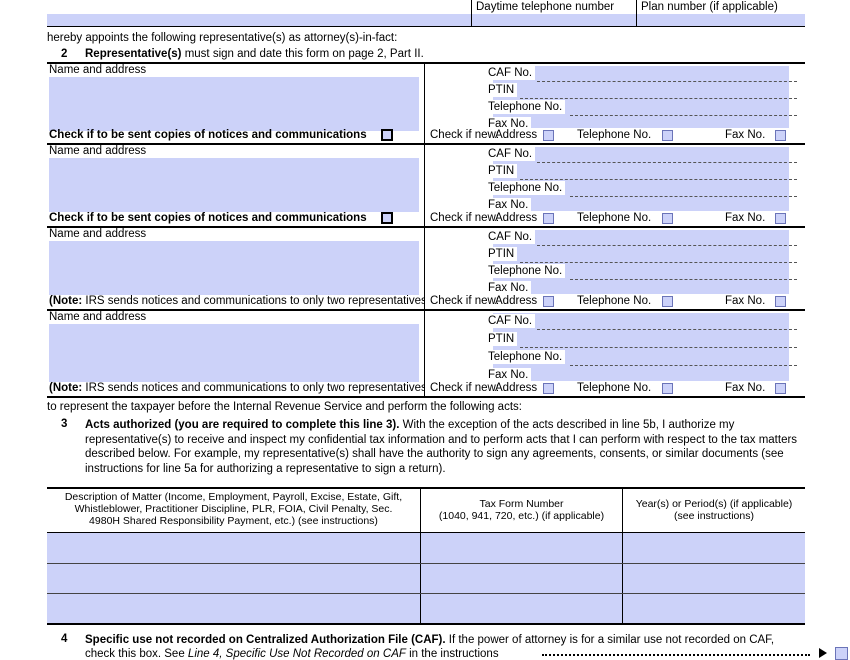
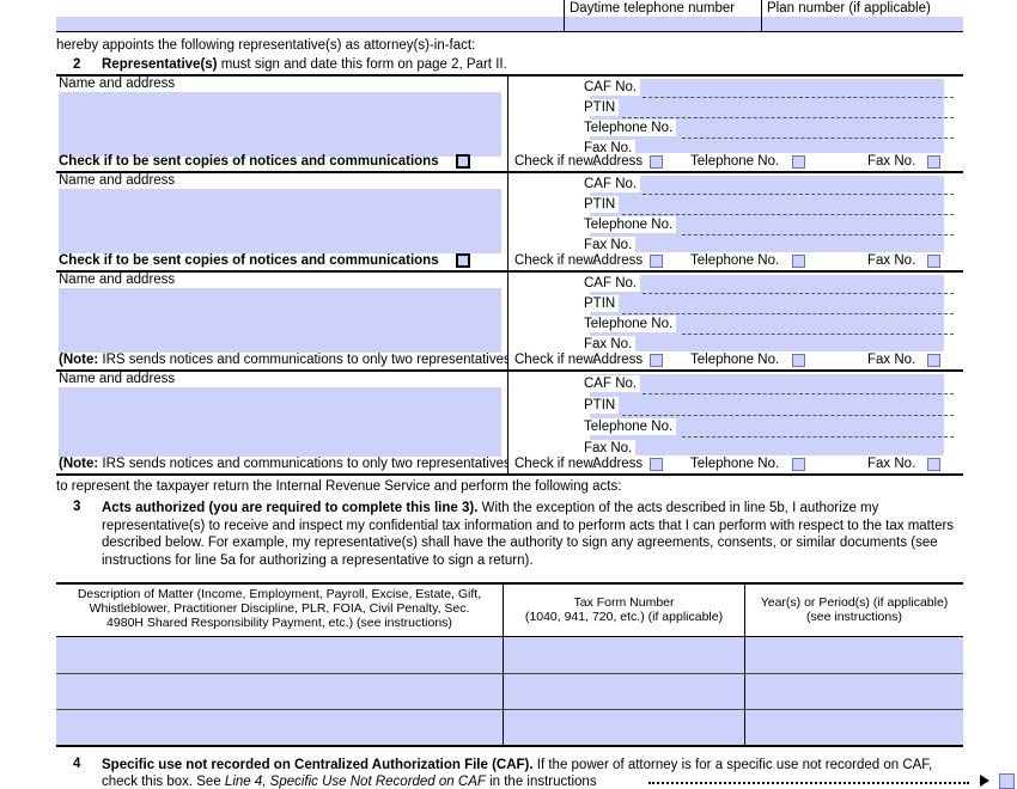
  Daytime telephone number
  Plan number (if applicable)
  hereby appoints the following representative(s) as attorney(s)-in-fact:
  2 Representative(s) must sign and date this form on page 2, Part II.
  Name and address
  Check if to be sent copies of notices and communications
  CAF No.
  PTIN
  Telephone No.
  Fax No.
  Check if new:
  Address
  Telephone No.
  Fax No.
  Name and address
  Check if to be sent copies of notices and communications
  CAF No.
  PTIN
  Telephone No.
  Fax No.
  Check if new:
  Address
  Telephone No.
  Fax No.
  Name and address
  (Note: IRS sends notices and communications to only two representatives
  CAF No.
  PTIN
  Telephone No.
  Fax No.
  Check if new:
  Address
  Telephone No.
  Fax No.
  Name and address
  (Note: IRS sends notices and communications to only two representatives
  CAF No.
  PTIN
  Telephone No.
  Fax No.
  Check if new:
  Address
  Telephone No.
  Fax No.
- to represent the taxpayer before the Internal Revenue Service and perform the following acts:
+ to represent the taxpayer return the Internal Revenue Service and perform the following acts:
  3
  Acts authorized (you are required to complete this line 3). With the exception of the acts described in line 5b, I authorize my representative(s) to receive and inspect my confidential tax information and to perform acts that I can perform with respect to the tax matters described below. For example, my representative(s) shall have the authority to sign any agreements, consents, or similar documents (see instructions for line 5a for authorizing a representative to sign a return).
  Description of Matter (Income, Employment, Payroll, Excise, Estate, Gift,
  Whistleblower, Practitioner Discipline, PLR, FOIA, Civil Penalty, Sec.
  4980H Shared Responsibility Payment, etc.) (see instructions)
  Tax Form Number
  (1040, 941, 720, etc.) (if applicable)
  Year(s) or Period(s) (if applicable)
  (see instructions)
  4
- Specific use not recorded on Centralized Authorization File (CAF). If the power of attorney is for a similar use not recorded on CAF,
+ Specific use not recorded on Centralized Authorization File (CAF). If the power of attorney is for a specific use not recorded on CAF,
  check this box. See Line 4, Specific Use Not Recorded on CAF in the instructions
